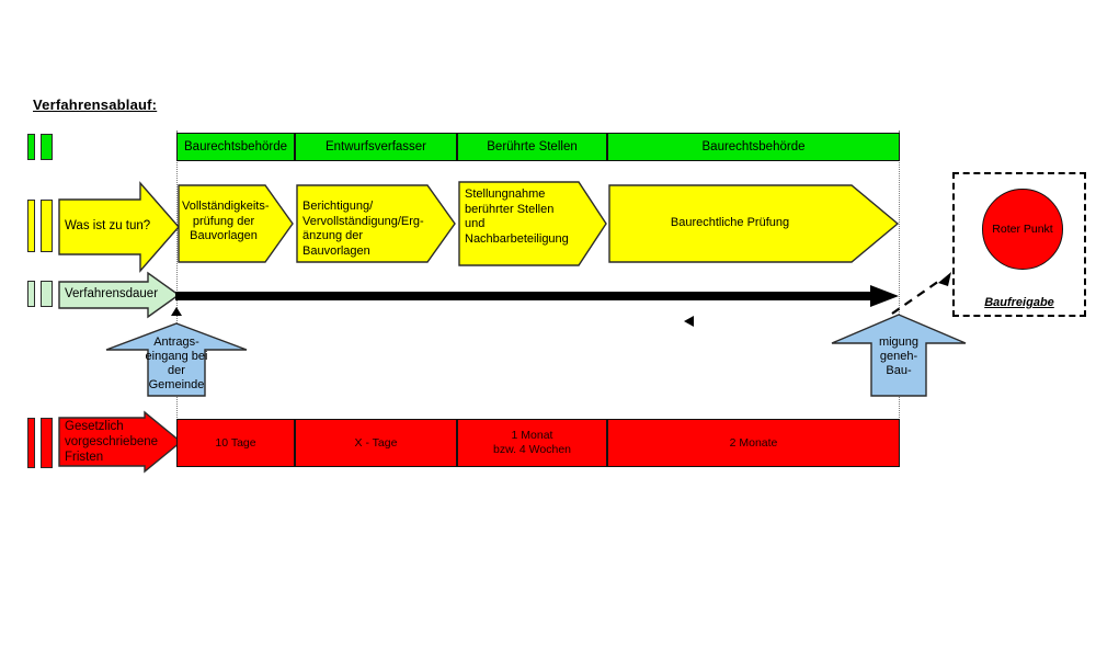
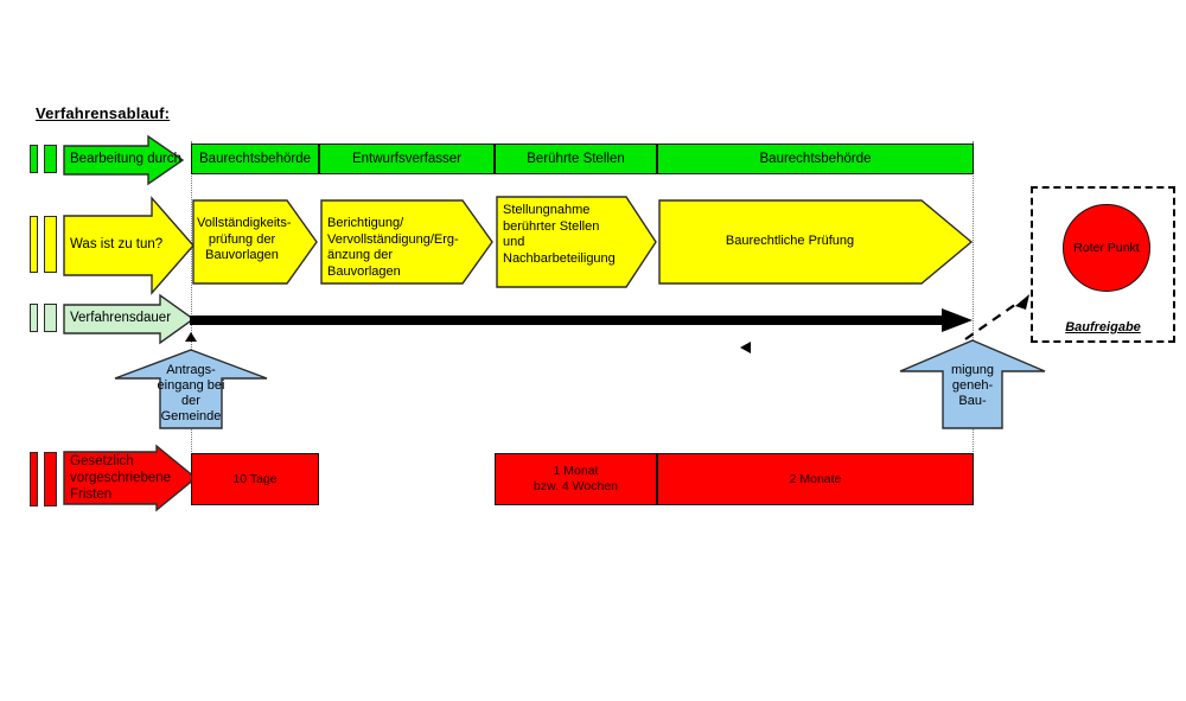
  Verfahrensablauf:
+ Bearbeitung durch
  Baurechtsbehörde
  Entwurfsverfasser
  Berührte Stellen
  Baurechtsbehörde
  Was ist zu tun?
  Vollständigkeits-
  prüfung der
  Bauvorlagen
  Berichtigung/
  Vervollständigung/Erg-
  änzung der Bauvorlagen
  Stellungnahme
  berührter Stellen
  und
  Nachbarbeteiligung
  Baurechtliche Prüfung
  Verfahrensdauer
  Antrags-
  eingang bei
  der
  Gemeinde
  migung
  geneh-
  Bau-
  Roter Punkt
  Baufreigabe
  Gesetzlich
  vorgeschriebene
  Fristen
  10 Tage
- X - Tage
  1 Monat
  bzw. 4 Wochen
  2 Monate
